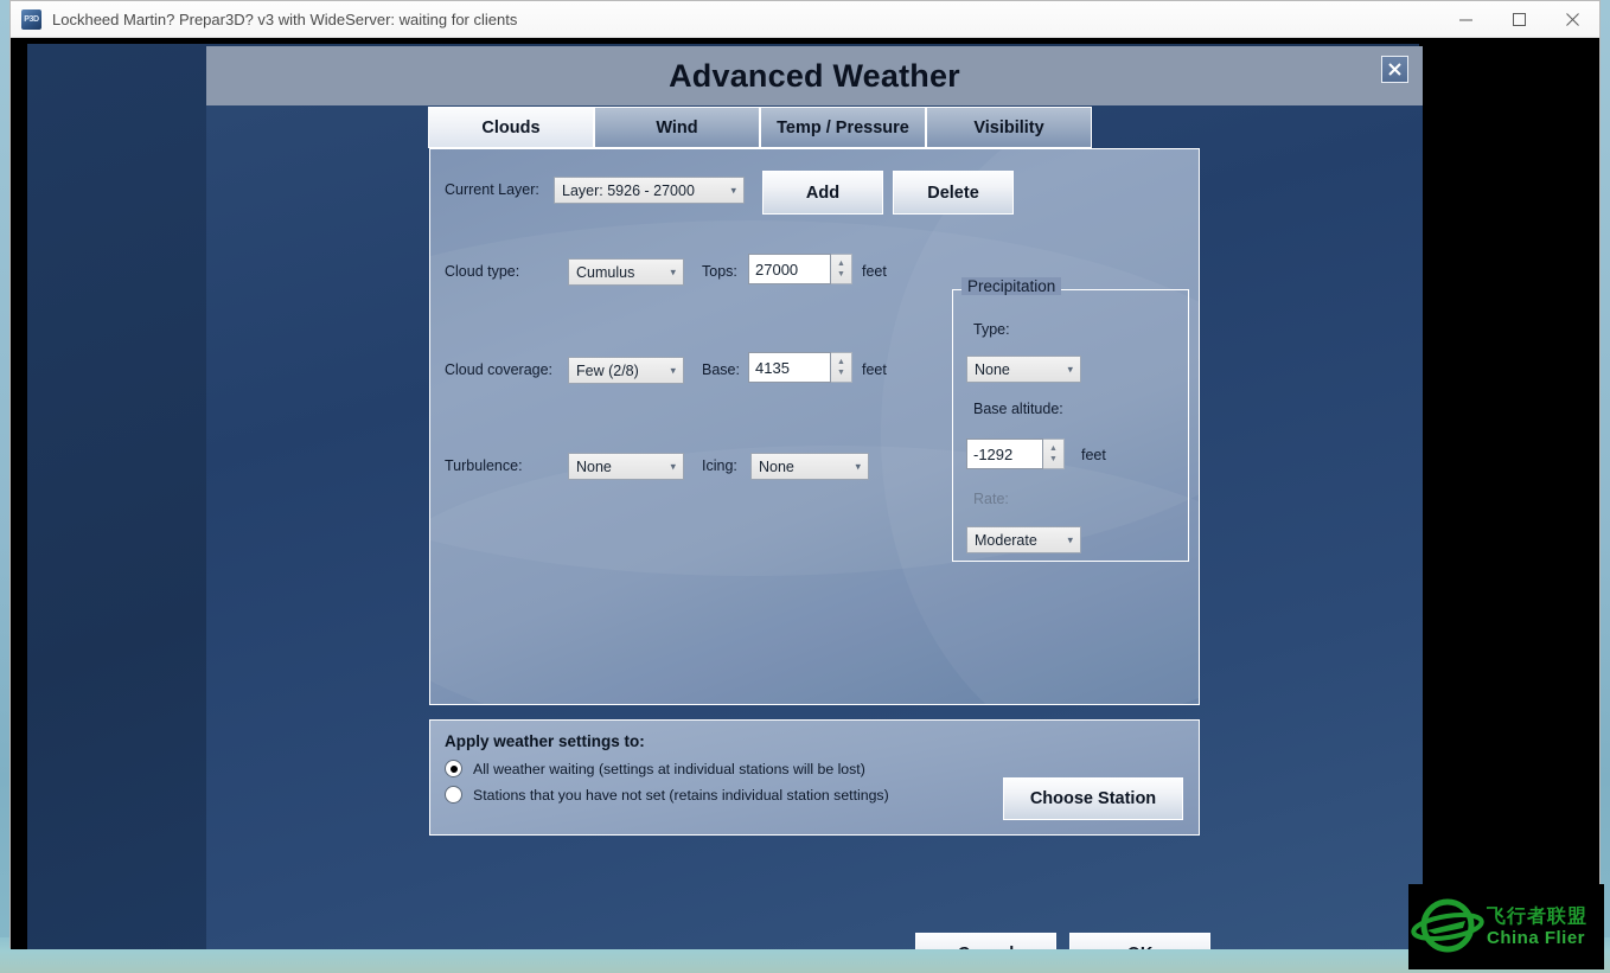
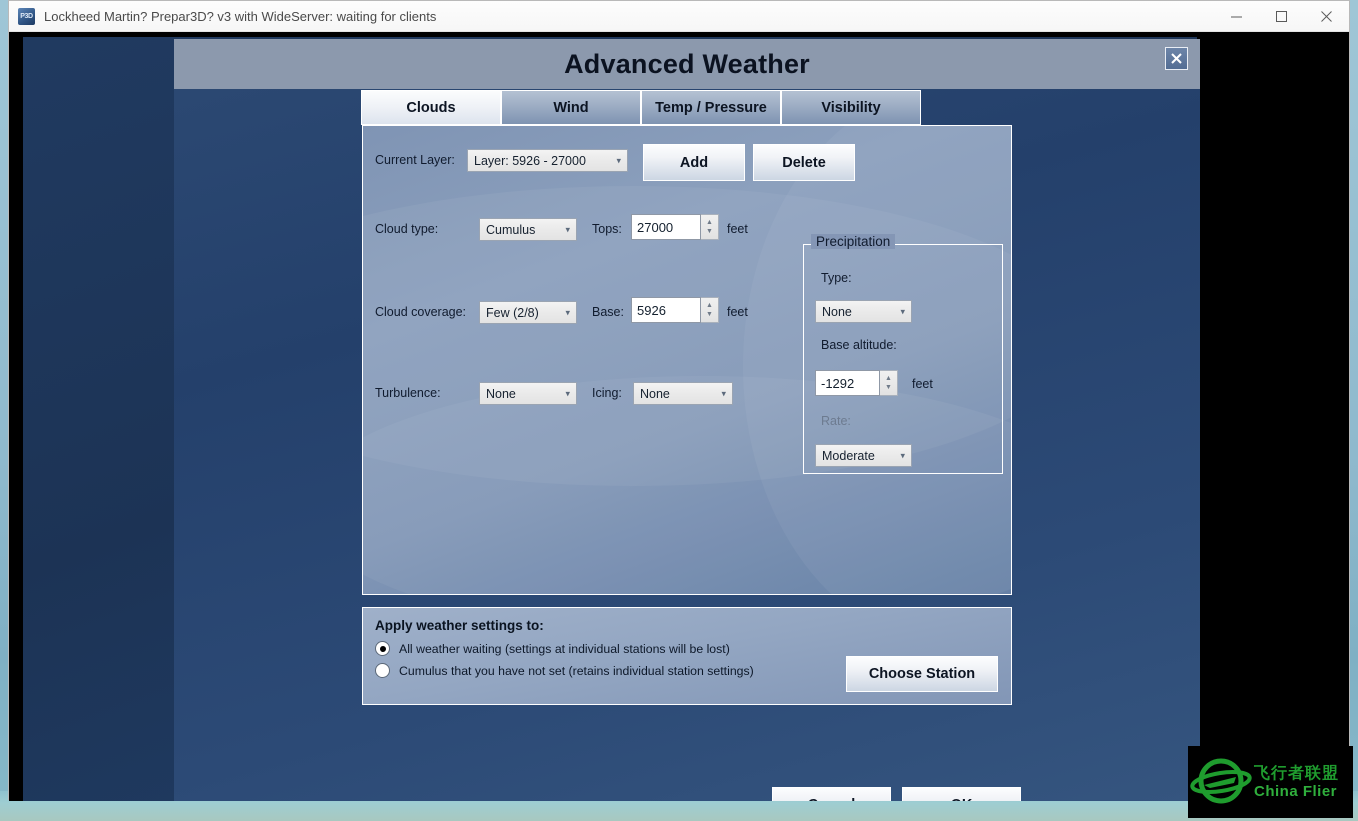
  Lockheed Martin? Prepar3D? v3 with WideServer: waiting for clients
  Advanced Weather
  Clouds
  Wind
  Temp / Pressure
  Visibility
  Current Layer:
  Layer: 5926 - 27000
  ▾
  Add
  Delete
  Cloud type:
  Cumulus
  ▾
  Tops:
  27000
  feet
  Cloud coverage:
  Few (2/8)
  ▾
  Base:
- 4135
+ 5926
  feet
  Turbulence:
  None
  ▾
  Icing:
  None
  ▾
  Precipitation
  Type:
  None
  ▾
  Base altitude:
  -1292
  feet
  Rate:
  Moderate
  ▾
  Apply weather settings to:
  All weather waiting (settings at individual stations will be lost)
- Stations that you have not set (retains individual station settings)
+ Cumulus that you have not set (retains individual station settings)
  Choose Station
  飞行者联盟
  China Flier
